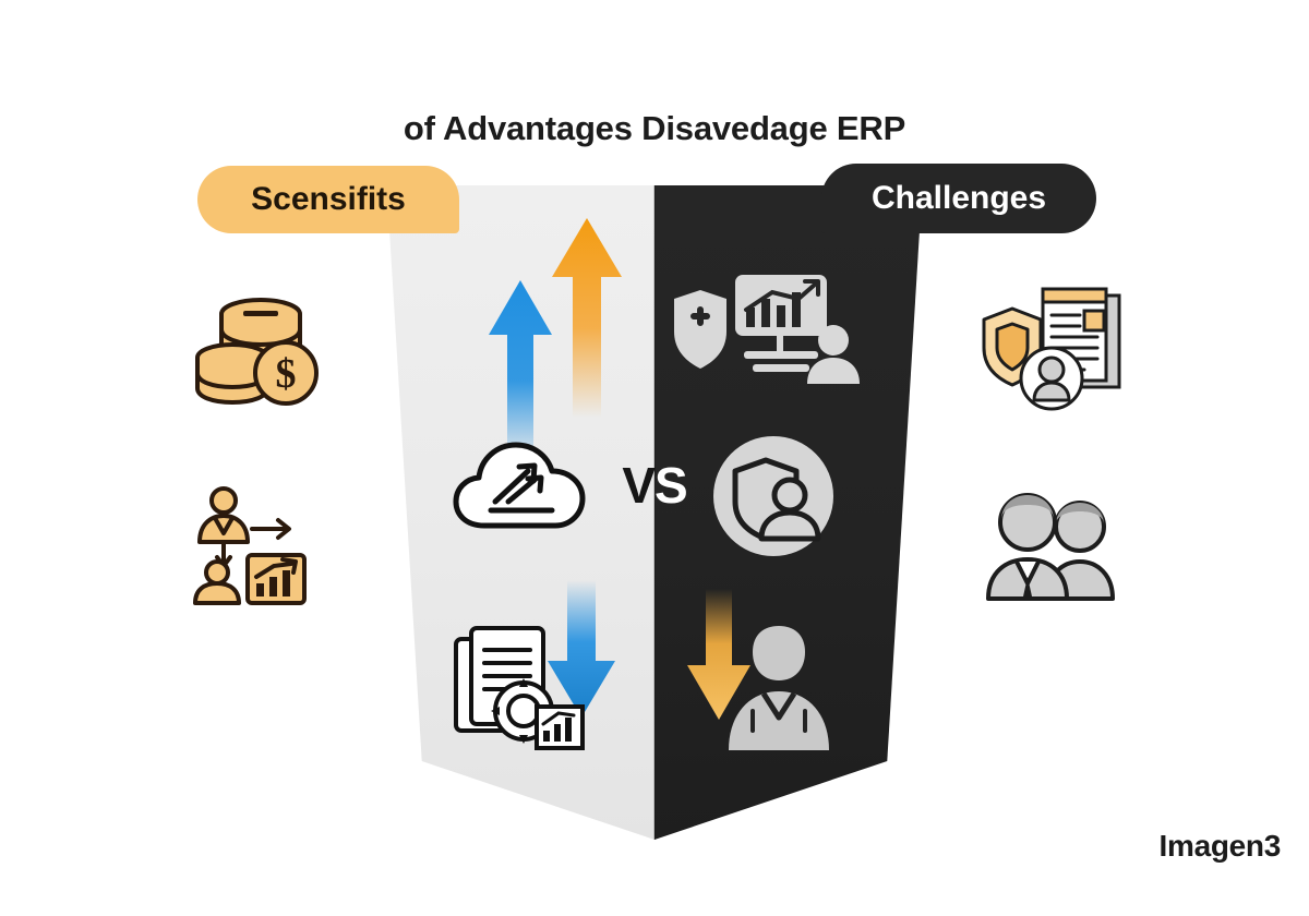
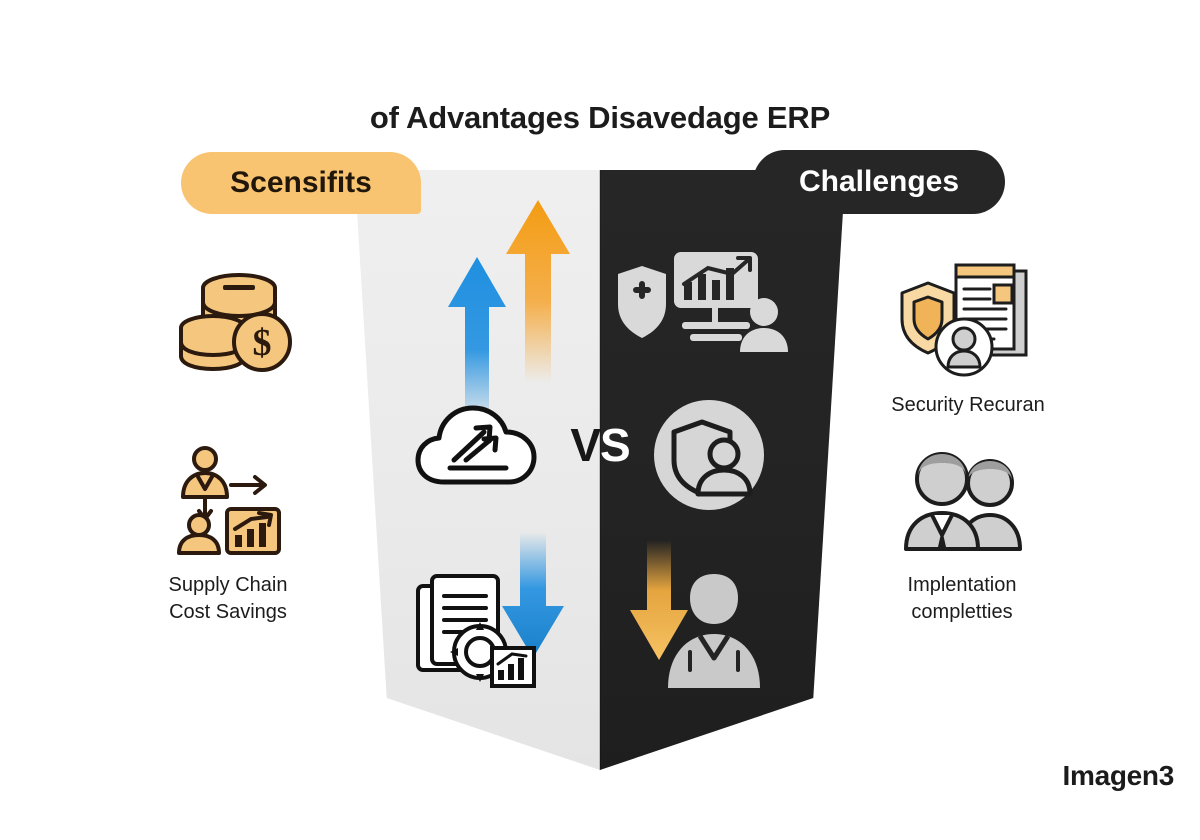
  of Advantages Disavedage ERP
  Scensifits
  Challenges
  V
  S
  $
+ Supply Chain
+ Cost Savings
+ Security Recuran
+ Implentation
+ completties
  Imagen3
